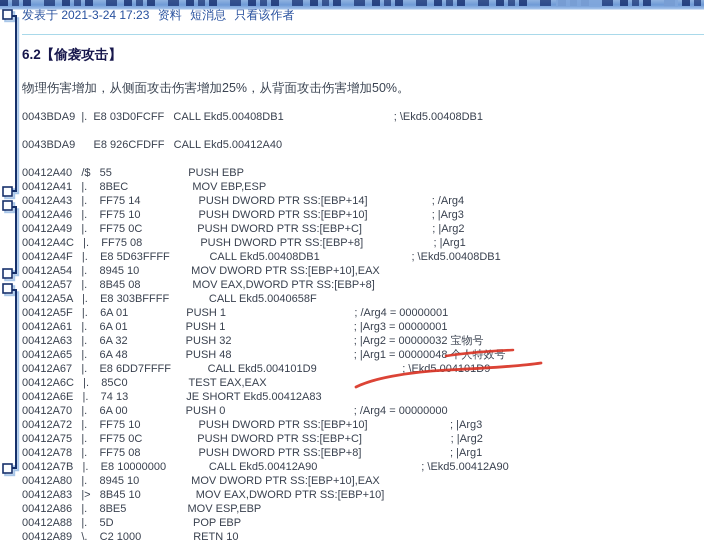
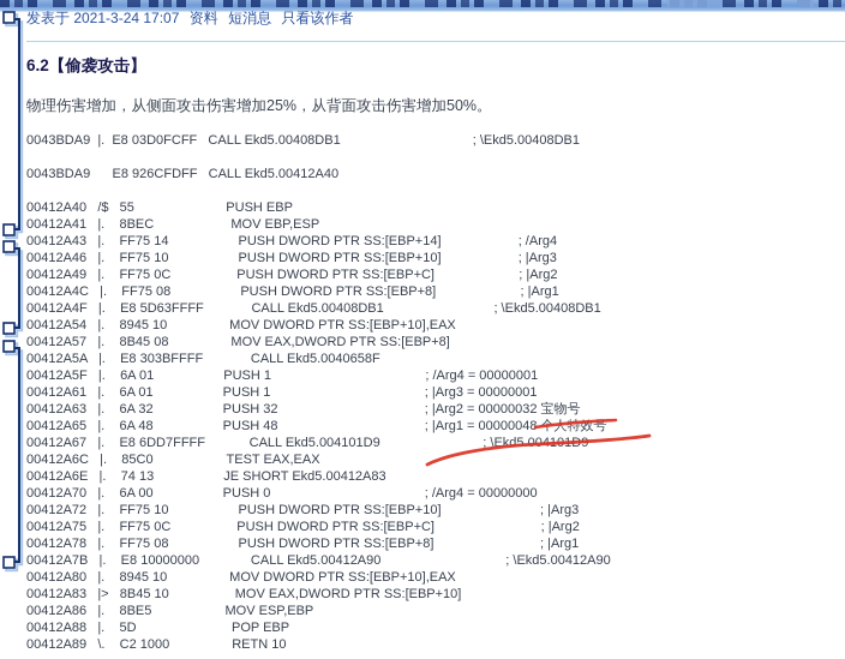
- 发表于 2021-3-24 17:23 资料 短消息 只看该作者
+ 发表于 2021-3-24 17:07 资料 短消息 只看该作者
  6.2【偷袭攻击】
  物理伤害增加，从侧面攻击伤害增加25%，从背面攻击伤害增加50%。
  0043BDA9 |. E8 03D0FCFF CALL Ekd5.00408DB1 ; \Ekd5.00408DB1
  0043BDA9 E8 926CFDFF CALL Ekd5.00412A40
  00412A40 /$ 55 PUSH EBP
  00412A41 |. 8BEC MOV EBP,ESP
  00412A43 |. FF75 14 PUSH DWORD PTR SS:[EBP+14] ; /Arg4
  00412A46 |. FF75 10 PUSH DWORD PTR SS:[EBP+10] ; |Arg3
  00412A49 |. FF75 0C PUSH DWORD PTR SS:[EBP+C] ; |Arg2
  00412A4C |. FF75 08 PUSH DWORD PTR SS:[EBP+8] ; |Arg1
  00412A4F |. E8 5D63FFFF CALL Ekd5.00408DB1 ; \Ekd5.00408DB1
  00412A54 |. 8945 10 MOV DWORD PTR SS:[EBP+10],EAX
  00412A57 |. 8B45 08 MOV EAX,DWORD PTR SS:[EBP+8]
  00412A5A |. E8 303BFFFF CALL Ekd5.0040658F
  00412A5F |. 6A 01 PUSH 1 ; /Arg4 = 00000001
  00412A61 |. 6A 01 PUSH 1 ; |Arg3 = 00000001
  00412A63 |. 6A 32 PUSH 32 ; |Arg2 = 00000032 宝物号
  00412A65 |. 6A 48 PUSH 48 ; |Arg1 = 00000048人特效号
  00412A67 |. E8 6DD7FFFF CALL Ekd5.004101D9 ; \Ekd5.
  00412A6C |. 85C0 TEST EAX,EAX
  00412A6E |. 74 13 JE SHORT Ekd5.00412A83
  00412A70 |. 6A 00 PUSH 0 ; /Arg4 = 00000000
  00412A72 |. FF75 10 PUSH DWORD PTR SS:[EBP+10] ; |Arg3
  00412A75 |. FF75 0C PUSH DWORD PTR SS:[EBP+C] ; |Arg2
  00412A78 |. FF75 08 PUSH DWORD PTR SS:[EBP+8] ; |Arg1
  00412A7B |. E8 10000000 CALL Ekd5.00412A90 ; \Ekd5.00412A90
  00412A80 |. 8945 10 MOV DWORD PTR SS:[EBP+10],EAX
  00412A83 |> 8B45 10 MOV EAX,DWORD PTR SS:[EBP+10]
  00412A86 |. 8BE5 MOV ESP,EBP
  00412A88 |. 5D POP EBP
  00412A89 \. C2 1000 RETN 10
